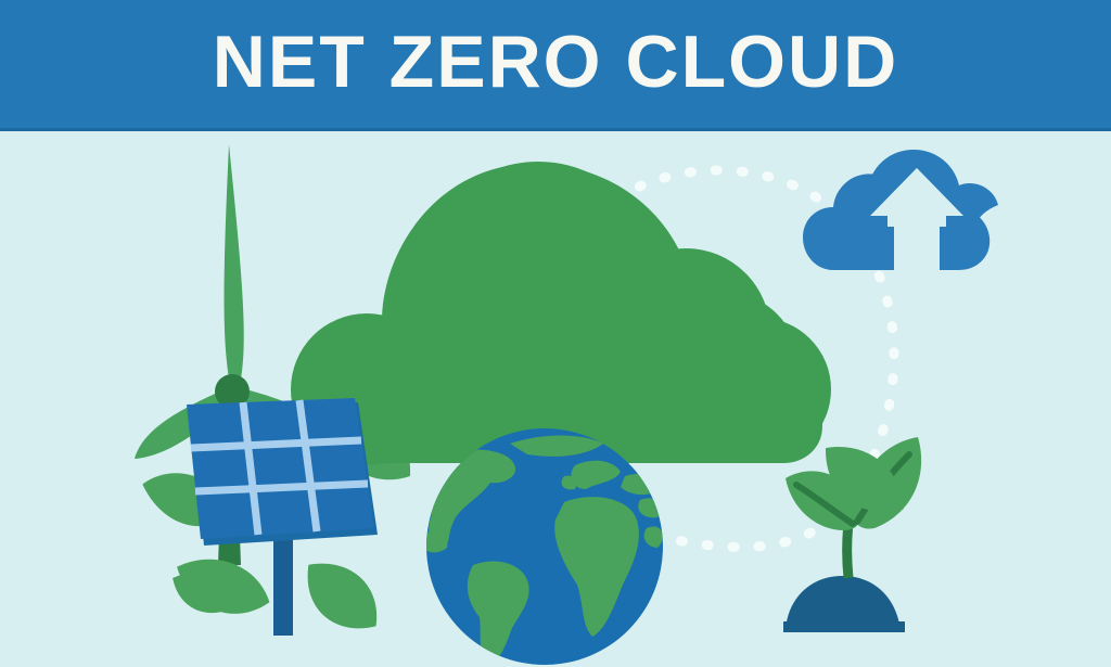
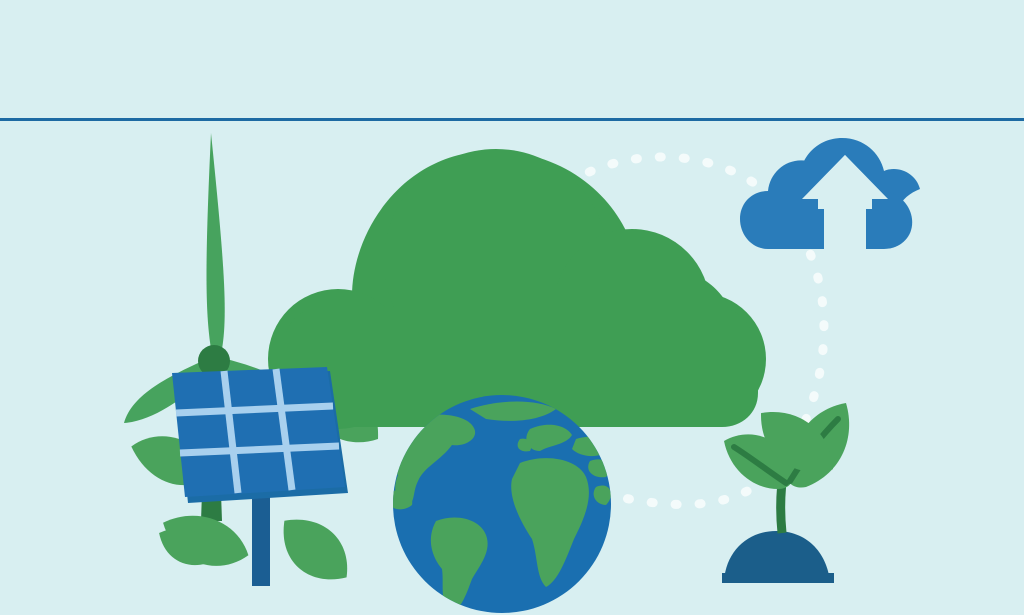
- NET ZERO CLOUD
